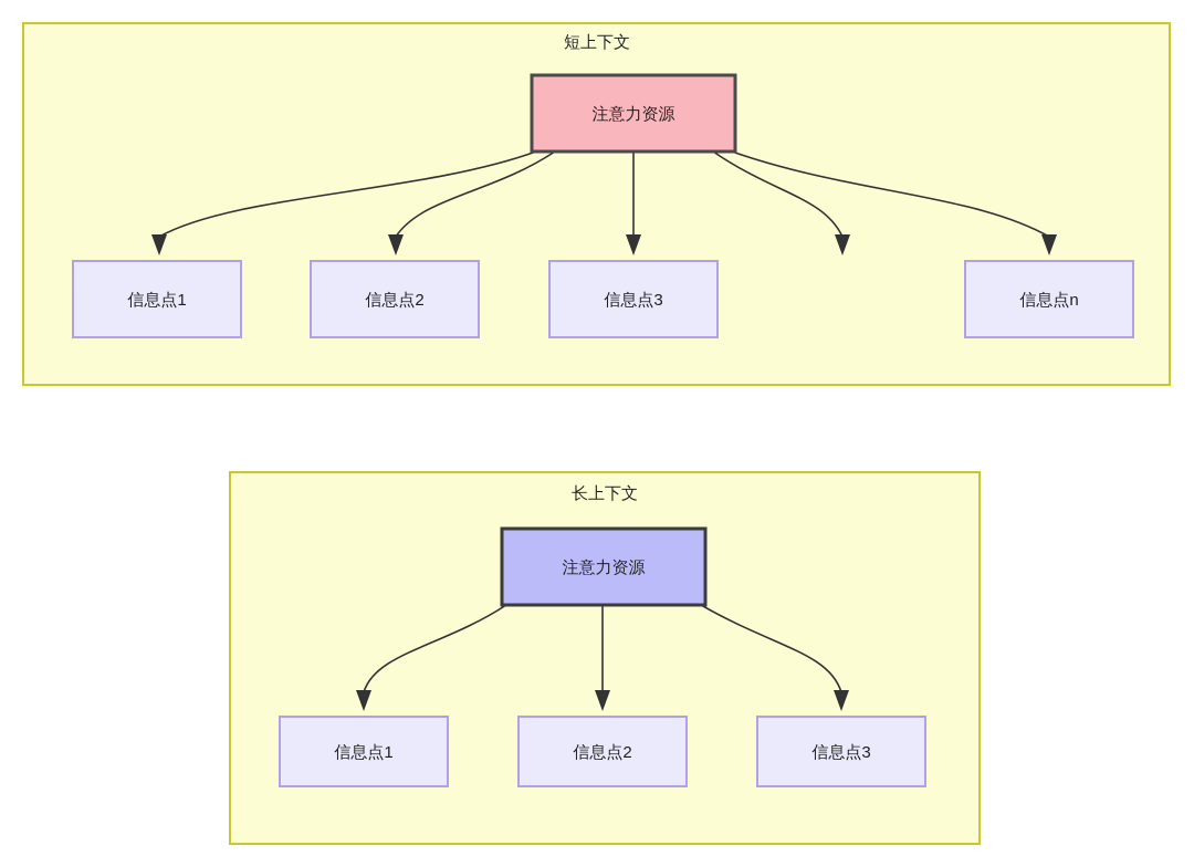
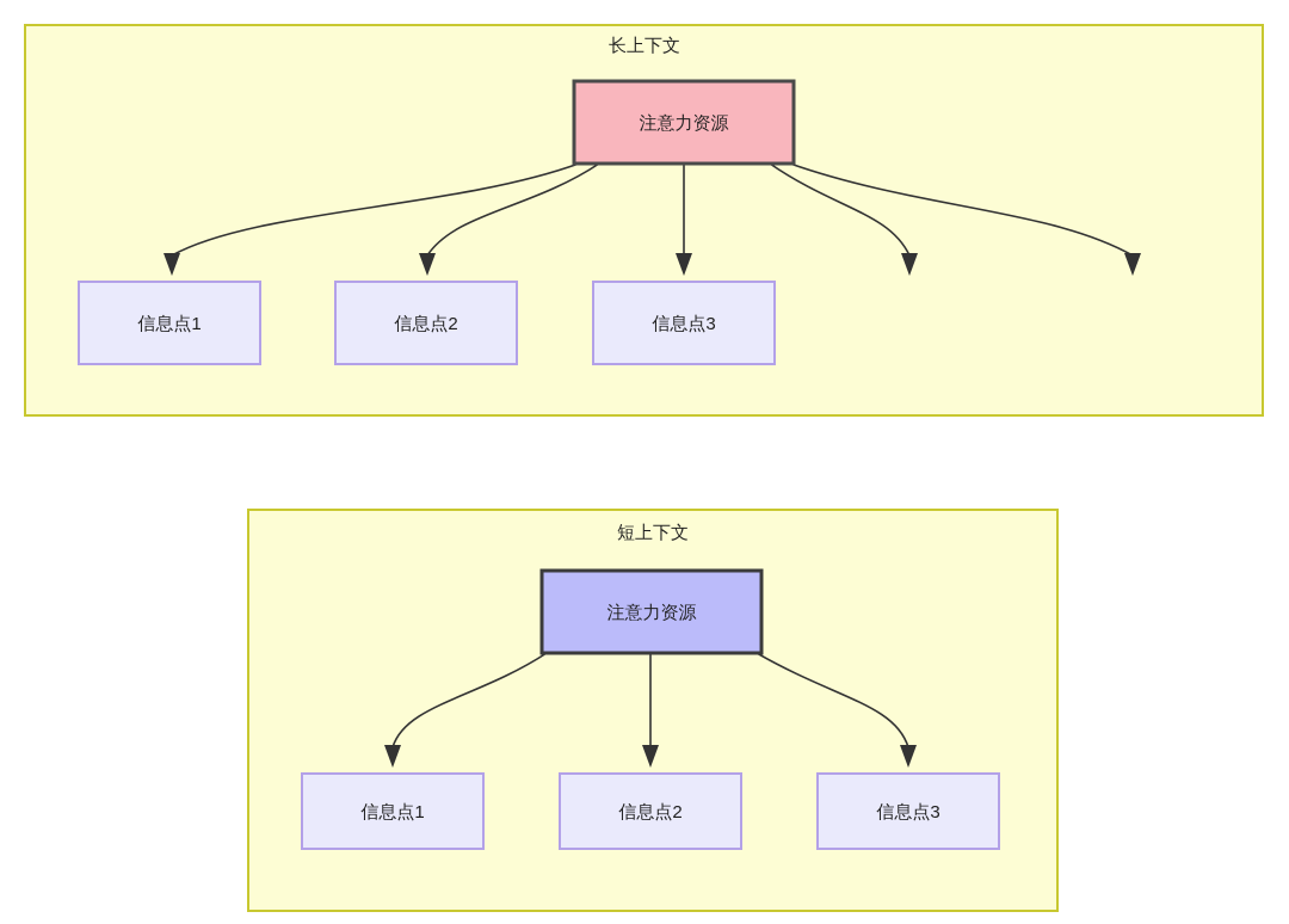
- 短上下文
+ 长上下文
  注意力资源
  信息点1
  信息点2
  信息点3
- 信息点n
- 长上下文
+ 短上下文
  注意力资源
  信息点1
  信息点2
  信息点3
